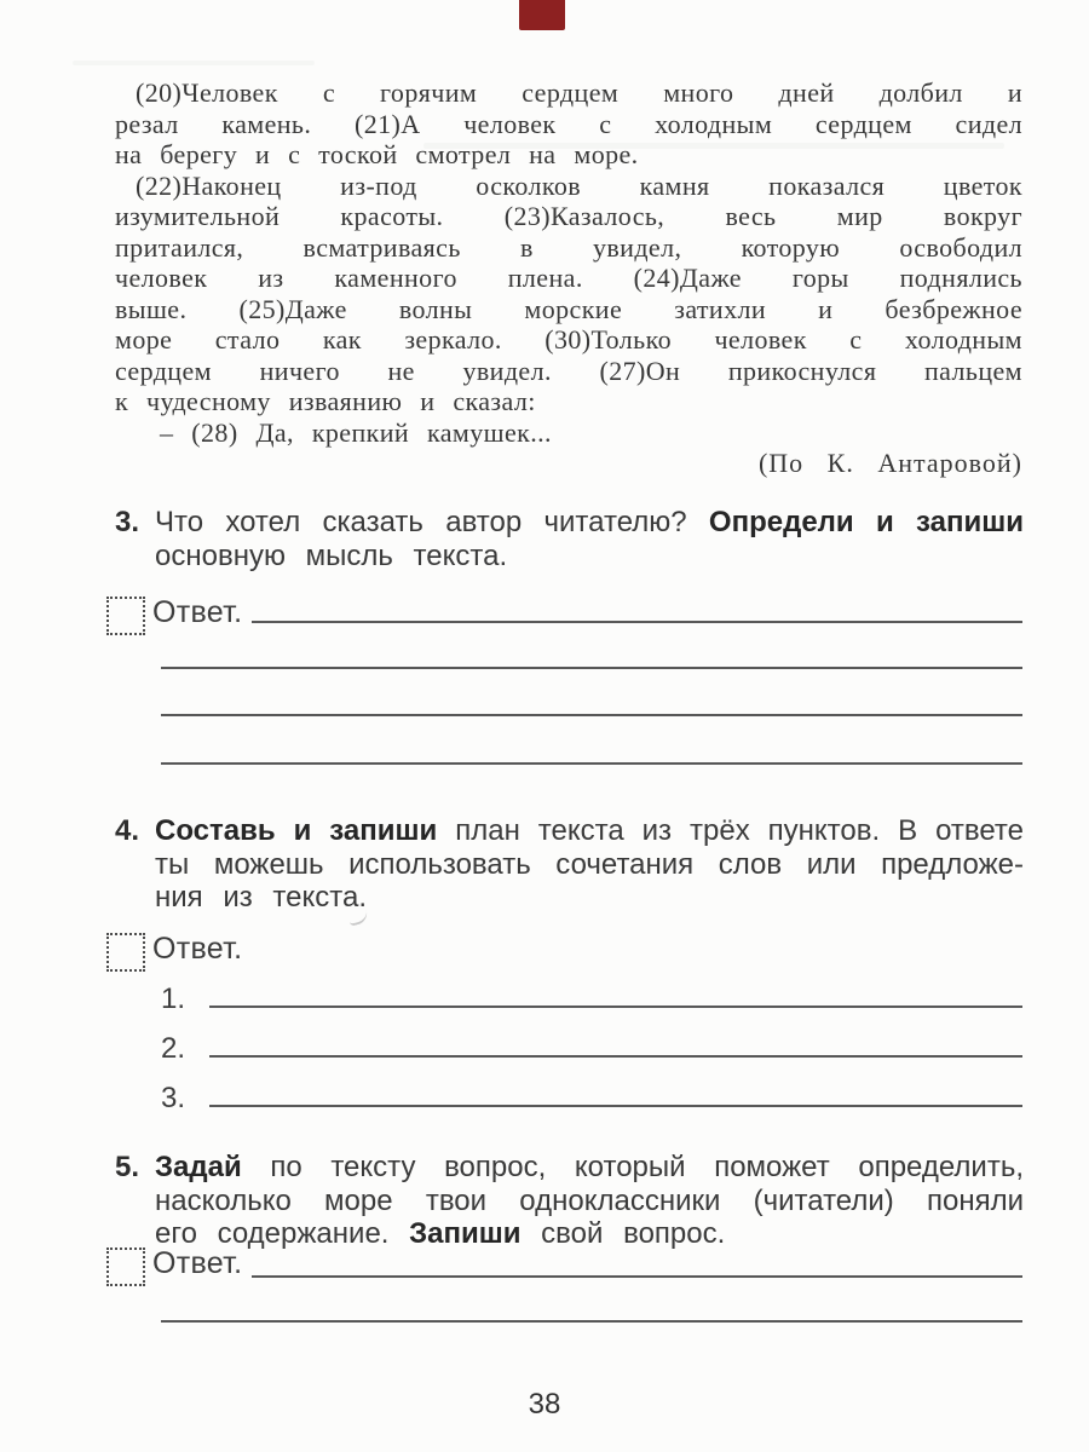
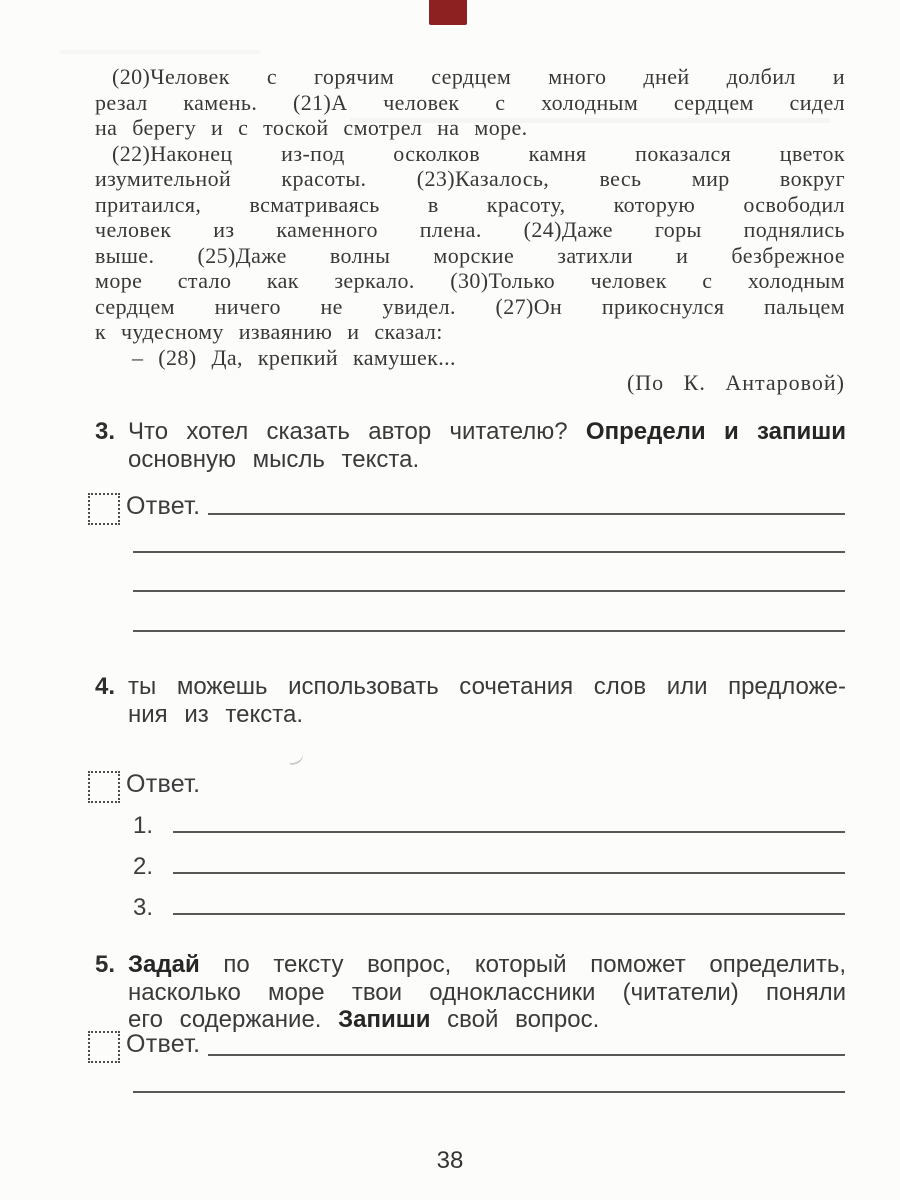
  (20)Человек с горячим сердцем много дней долбил и
  резал камень. (21)А человек с холодным сердцем сидел
  на берегу и с тоской смотрел на море.
  (22)Наконец из-под осколков камня показался цветок
  изумительной красоты. (23)Казалось, весь мир вокруг
- притаился, всматриваясь в увидел, которую освободил
+ притаился, всматриваясь в красоту, которую освободил
  человек из каменного плена. (24)Даже горы поднялись
  выше. (25)Даже волны морские затихли и безбрежное
  море стало как зеркало. (30)Только человек с холодным
  сердцем ничего не увидел. (27)Он прикоснулся пальцем
  к чудесному изваянию и сказал:
  – (28) Да, крепкий камушек...
  (По К. Антаровой)
  3.
  Что хотел сказать автор читателю? Определи и запиши
  основную мысль текста.
  Ответ.
  4.
- Составь и запиши план текста из трёх пунктов. В ответе
  ты можешь использовать сочетания слов или предложе-
  ния из текста.
  Ответ.
  1.
  2.
  3.
  5.
  Задай по тексту вопрос, который поможет определить,
  насколько море твои одноклассники (читатели) поняли
  его содержание. Запиши свой вопрос.
  Ответ.
  38
